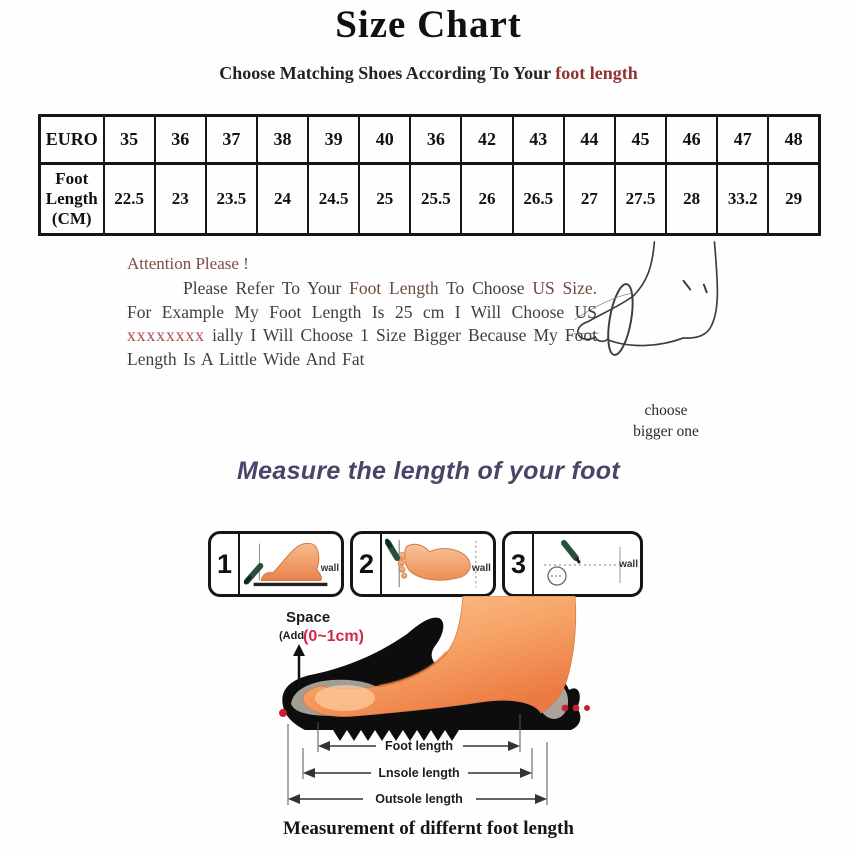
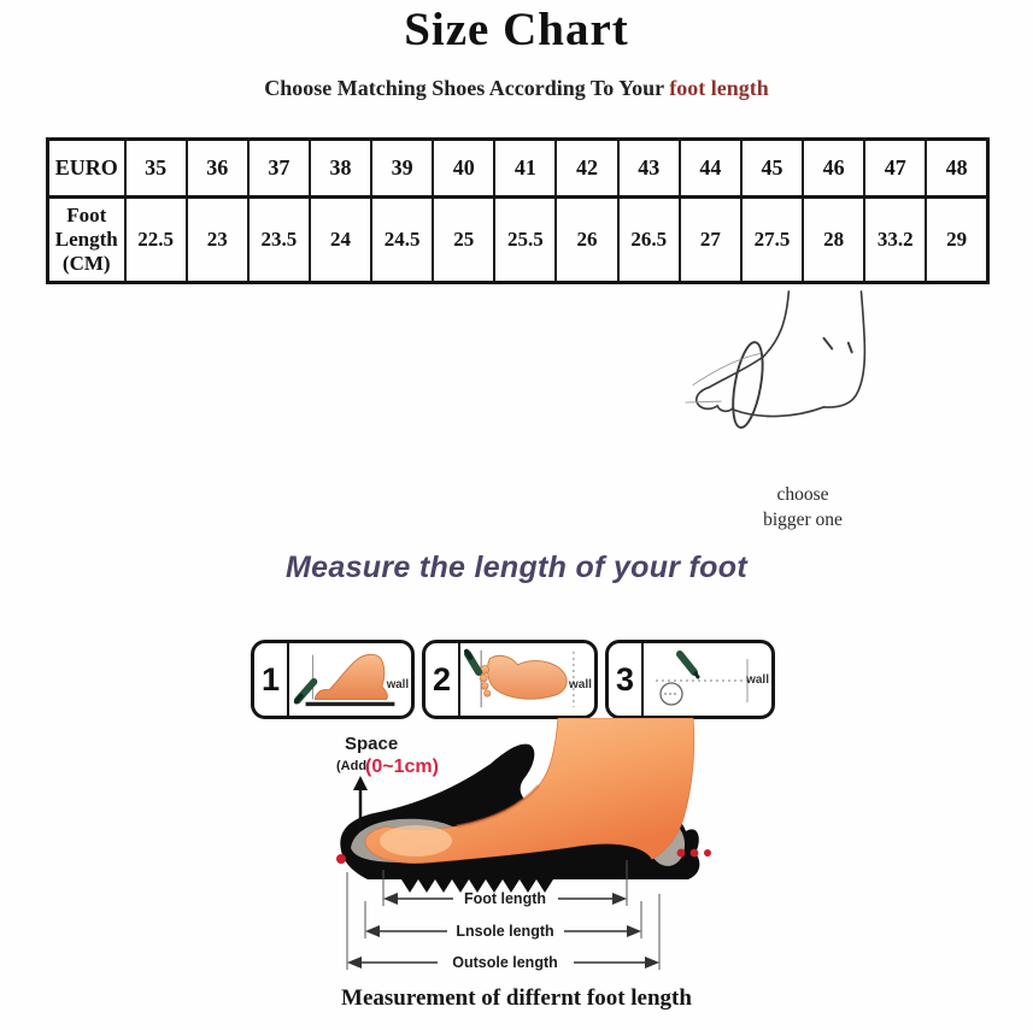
  Size Chart
  Choose Matching Shoes According To Your foot length
- EURO	35	36	37	38	39	40	36	42	43	44	45	46	47	48
+ EURO	35	36	37	38	39	40	41	42	43	44	45	46	47	48
  Foot Length (CM)	22.5	23	23.5	24	24.5	25	25.5	26	26.5	27	27.5	28	33.2	29
- Attention Please !
- Please Refer To Your Foot Length To Choose US Size. For Example My Foot Length Is 25 cm I Will Choose US xxxxxxxx ially I Will Choose 1 Size Bigger Because My Foot Length Is A Little Wide And Fat
  choose
  bigger one
  Measure the length of your foot
  1
  wall
  2
  wall
  3
  wall
  Space
  (Add
  (0~1cm)
  Foot length
  Lnsole length
  Outsole length
  Measurement of differnt foot length
